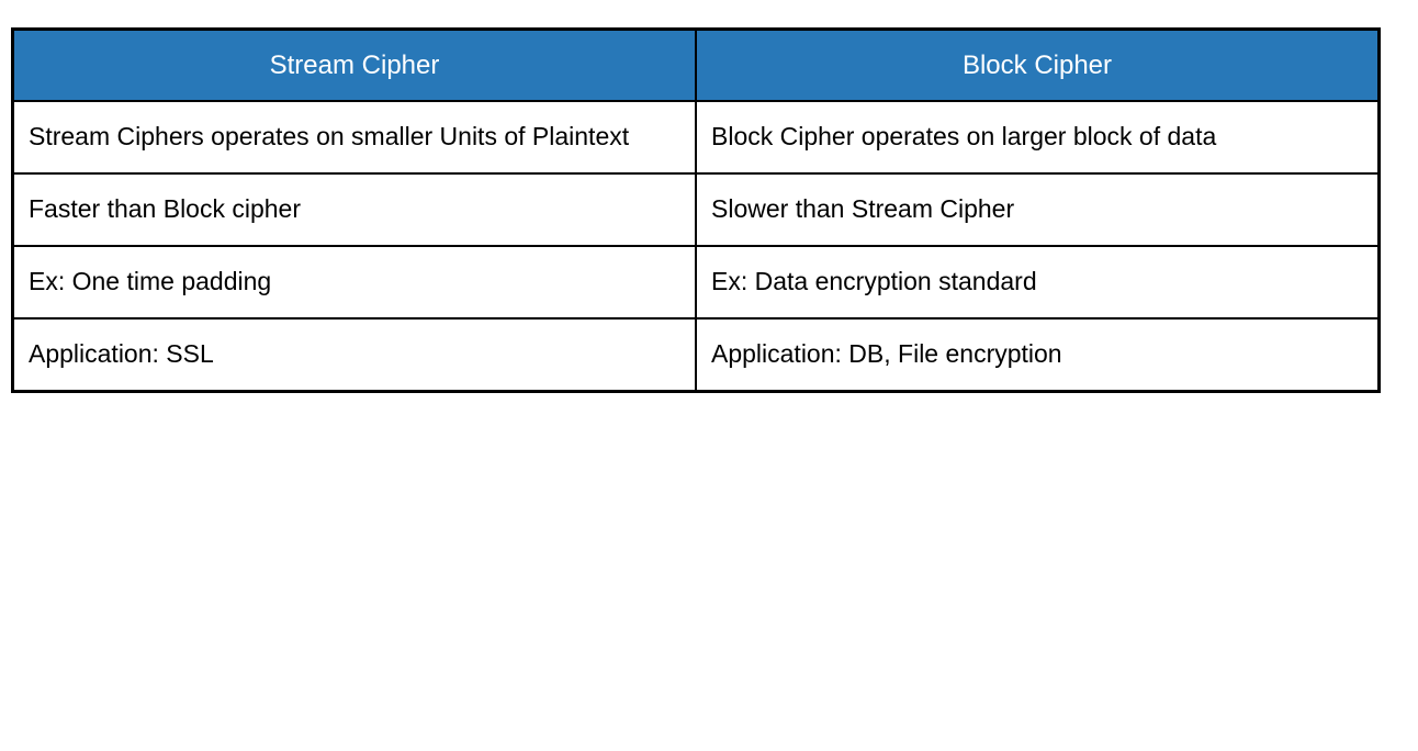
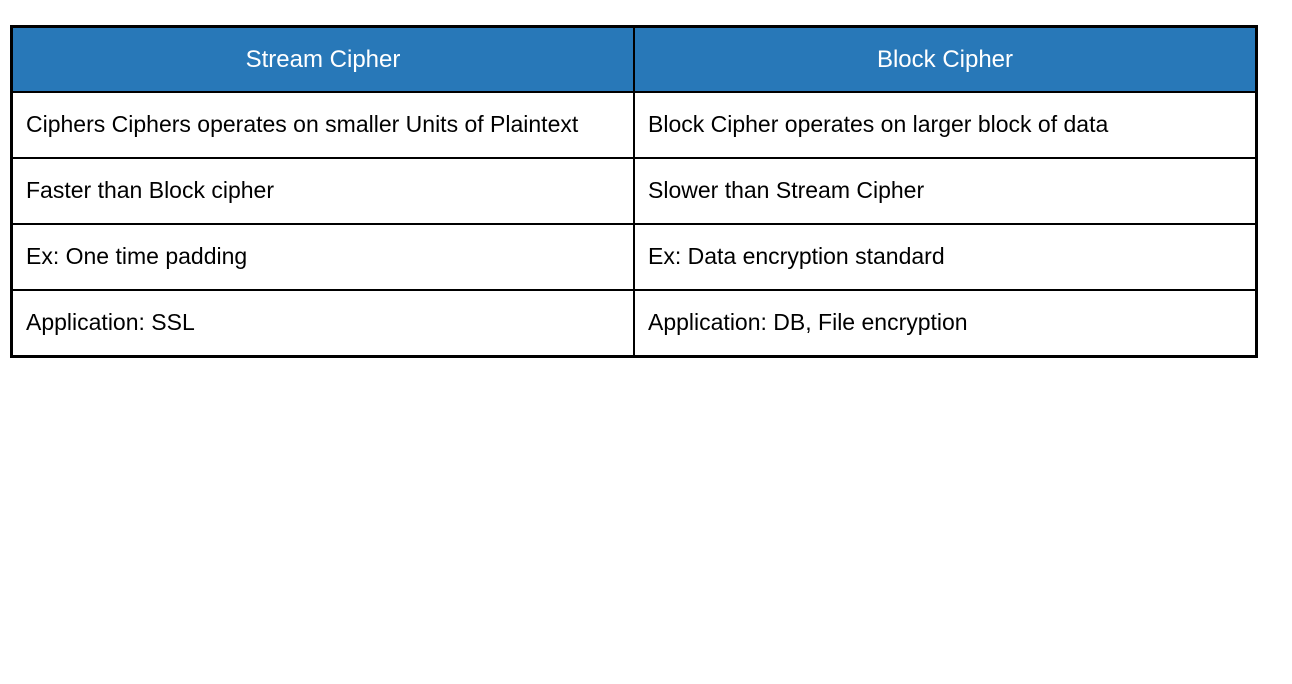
  Stream Cipher	Block Cipher
- Stream Ciphers operates on smaller Units of Plaintext	Block Cipher operates on larger block of data
+ Ciphers Ciphers operates on smaller Units of Plaintext	Block Cipher operates on larger block of data
  Faster than Block cipher	Slower than Stream Cipher
  Ex: One time padding	Ex: Data encryption standard
  Application: SSL	Application: DB, File encryption
